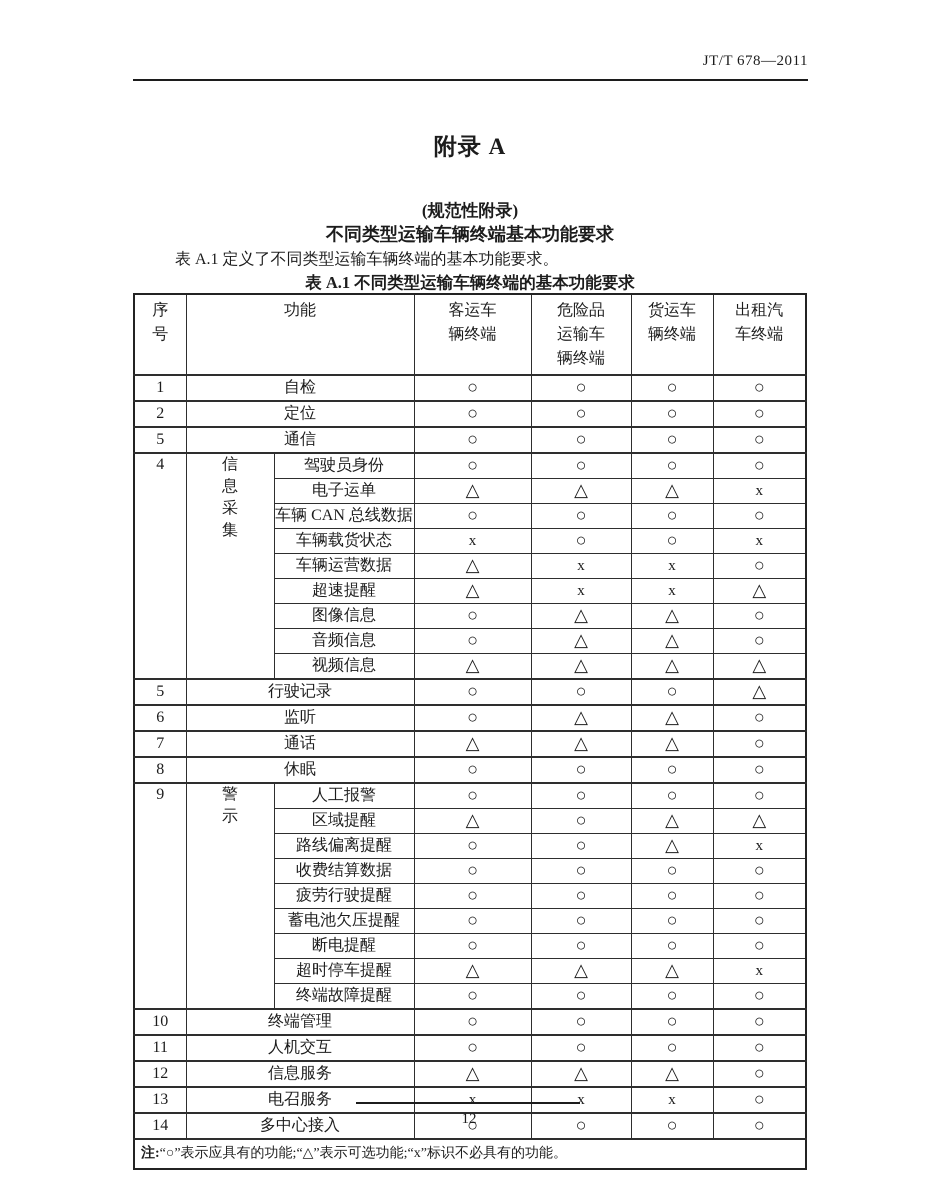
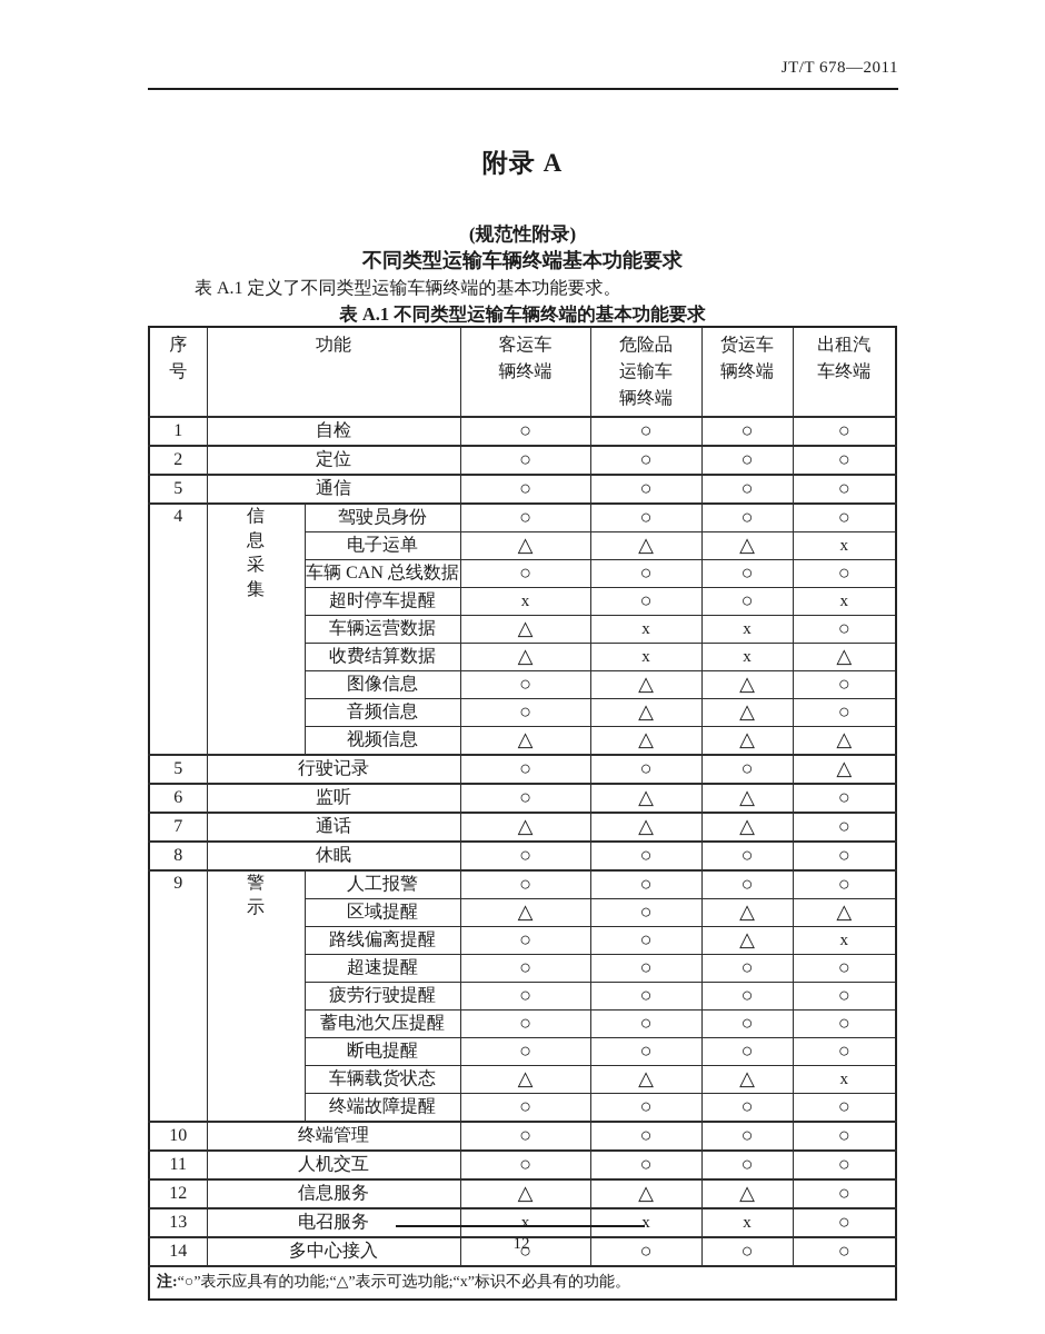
  JT/T 678—2011
  附录 A
  (规范性附录)
  不同类型运输车辆终端基本功能要求
  表 A.1 定义了不同类型运输车辆终端的基本功能要求。
  表 A.1 不同类型运输车辆终端的基本功能要求
  序号	功能	客运车辆终端	危险品运输车辆终端	货运车辆终端	出租汽车终端
  1	自检	○	○	○	○
  2	定位	○	○	○	○
  5	通信	○	○	○	○
  4	信 息 采 集	驾驶员身份	○	○	○	○
  电子运单	△	△	△	x
  车辆 CAN 总线数据	○	○	○	○
- 车辆载货状态	x	○	○	x
+ 超时停车提醒	x	○	○	x
  车辆运营数据	△	x	x	○
- 超速提醒	△	x	x	△
+ 收费结算数据	△	x	x	△
  图像信息	○	△	△	○
  音频信息	○	△	△	○
  视频信息	△	△	△	△
  5	行驶记录	○	○	○	△
  6	监听	○	△	△	○
  7	通话	△	△	△	○
  8	休眠	○	○	○	○
  9	警 示	人工报警	○	○	○	○
  区域提醒	△	○	△	△
  路线偏离提醒	○	○	△	x
- 收费结算数据	○	○	○	○
+ 超速提醒	○	○	○	○
  疲劳行驶提醒	○	○	○	○
  蓄电池欠压提醒	○	○	○	○
  断电提醒	○	○	○	○
- 超时停车提醒	△	△	△	x
+ 车辆载货状态	△	△	△	x
  终端故障提醒	○	○	○	○
  10	终端管理	○	○	○	○
  11	人机交互	○	○	○	○
  12	信息服务	△	△	△	○
  13	电召服务	x	x	x	○
  14	多中心接入	○	○	○	○
  注:“○”表示应具有的功能;“△”表示可选功能;“x”标识不必具有的功能。
  12
